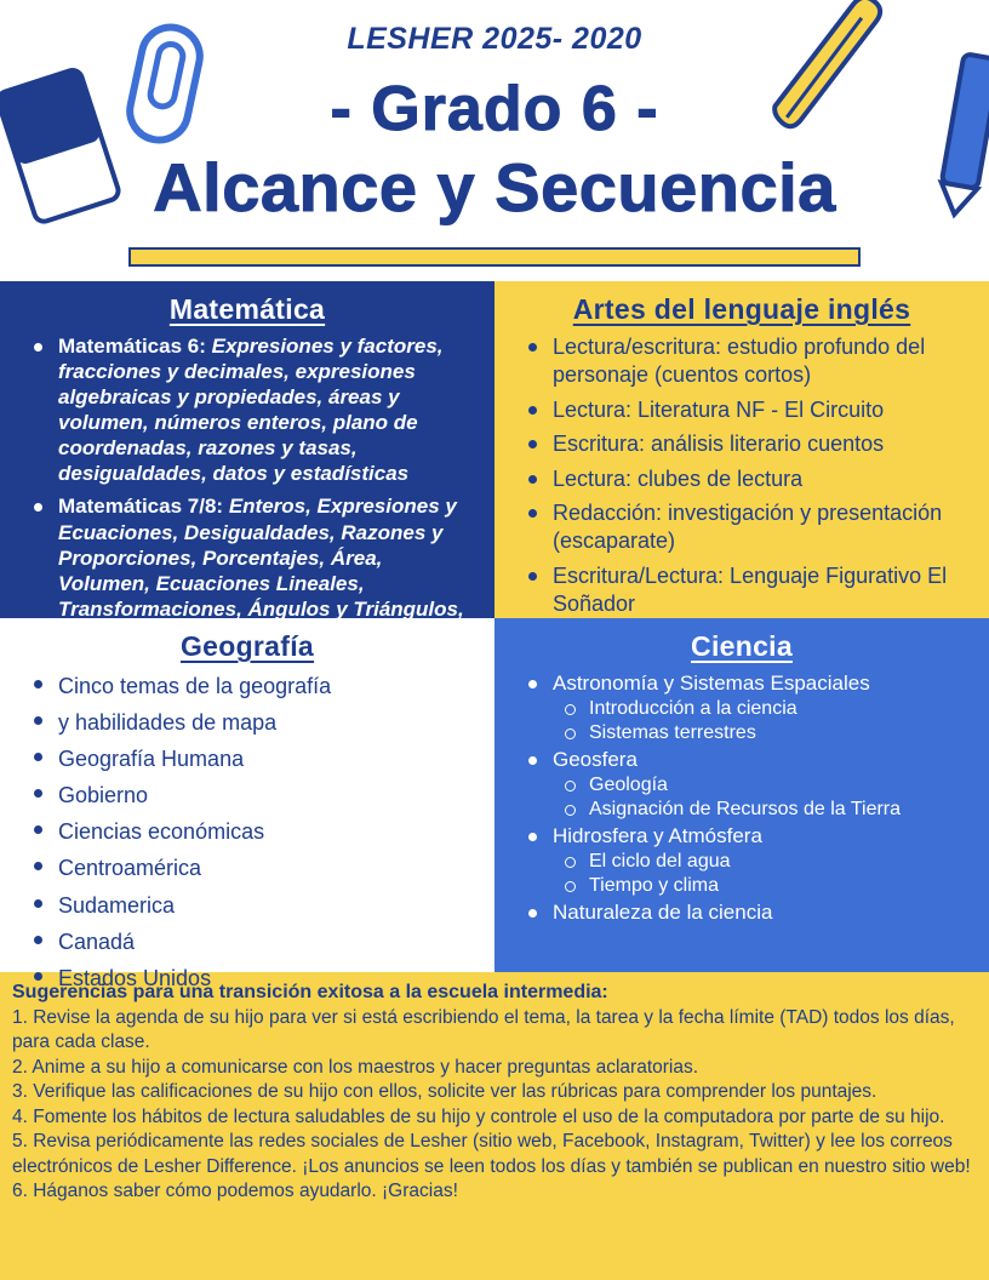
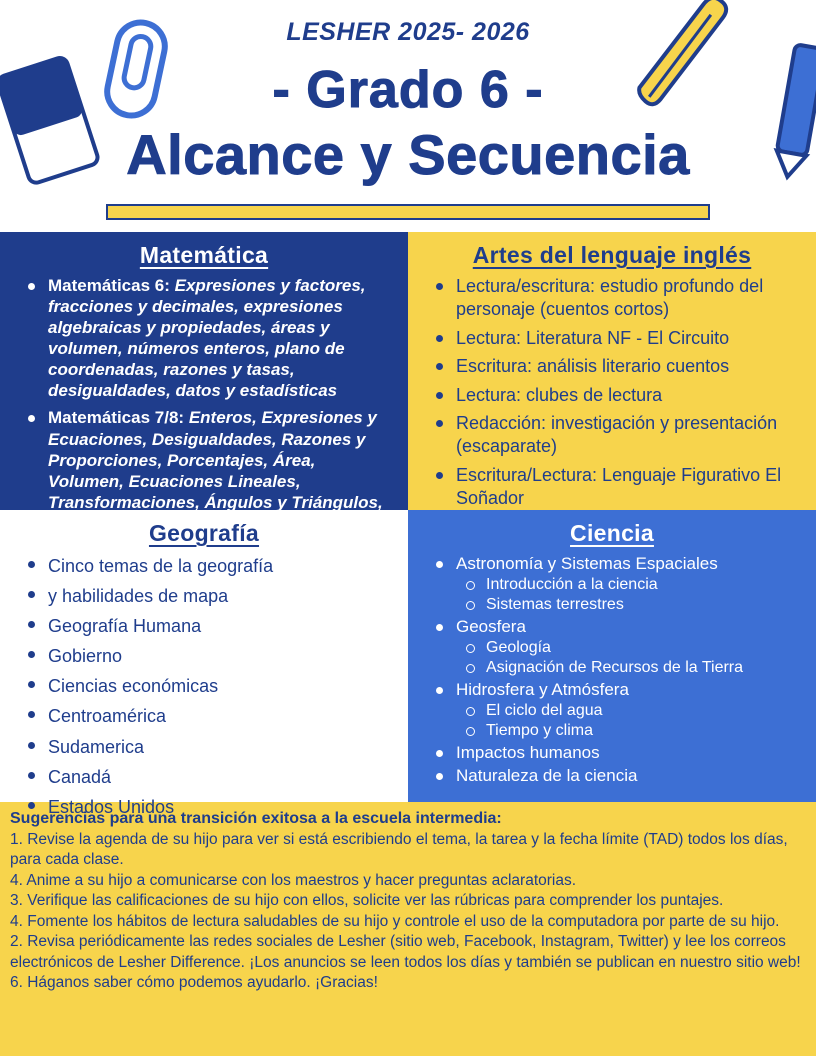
- LESHER 2025- 2020
+ LESHER 2025- 2026
  - Grado 6 -
  Alcance y Secuencia
  Matemática
  Matemáticas 6: Expresiones y factores, fracciones y decimales, expresiones algebraicas y propiedades, áreas y volumen, números enteros, plano de coordenadas, razones y tasas, desigualdades, datos y estadísticas
  Matemáticas 7/8: Enteros, Expresiones y Ecuaciones, Desigualdades, Razones y Proporciones, Porcentajes, Área, Volumen, Ecuaciones Lineales, Transformaciones, Ángulos y Triángulos,
  Artes del lenguaje inglés
  Lectura/escritura: estudio profundo del personaje (cuentos cortos)
  Lectura: Literatura NF - El Circuito
  Escritura: análisis literario cuentos
  Lectura: clubes de lectura
  Redacción: investigación y presentación (escaparate)
  Escritura/Lectura: Lenguaje Figurativo El Soñador
  Geografía
  Cinco temas de la geografía
  y habilidades de mapa
  Geografía Humana
  Gobierno
  Ciencias económicas
  Centroamérica
  Sudamerica
  Canadá
  Estados Unidos
  Ciencia
  Astronomía y Sistemas Espaciales
  Introducción a la ciencia
  Sistemas terrestres
  Geosfera
  Geología
  Asignación de Recursos de la Tierra
  Hidrosfera y Atmósfera
  El ciclo del agua
  Tiempo y clima
+ Impactos humanos
  Naturaleza de la ciencia
  1. Revise la agenda de su hijo para ver si está escribiendo el tema, la tarea y la fecha límite (TAD) todos los días, para cada clase.
- 2. Anime a su hijo a comunicarse con los maestros y hacer preguntas aclaratorias.
+ 4. Anime a su hijo a comunicarse con los maestros y hacer preguntas aclaratorias.
  3. Verifique las calificaciones de su hijo con ellos, solicite ver las rúbricas para comprender los puntajes.
  4. Fomente los hábitos de lectura saludables de su hijo y controle el uso de la computadora por parte de su hijo.
- 5. Revisa periódicamente las redes sociales de Lesher (sitio web, Facebook, Instagram, Twitter) y lee los correos electrónicos de Lesher Difference. ¡Los anuncios se leen todos los días y también se publican en nuestro sitio web!
+ 2. Revisa periódicamente las redes sociales de Lesher (sitio web, Facebook, Instagram, Twitter) y lee los correos electrónicos de Lesher Difference. ¡Los anuncios se leen todos los días y también se publican en nuestro sitio web!
  6. Háganos saber cómo podemos ayudarlo. ¡Gracias!
